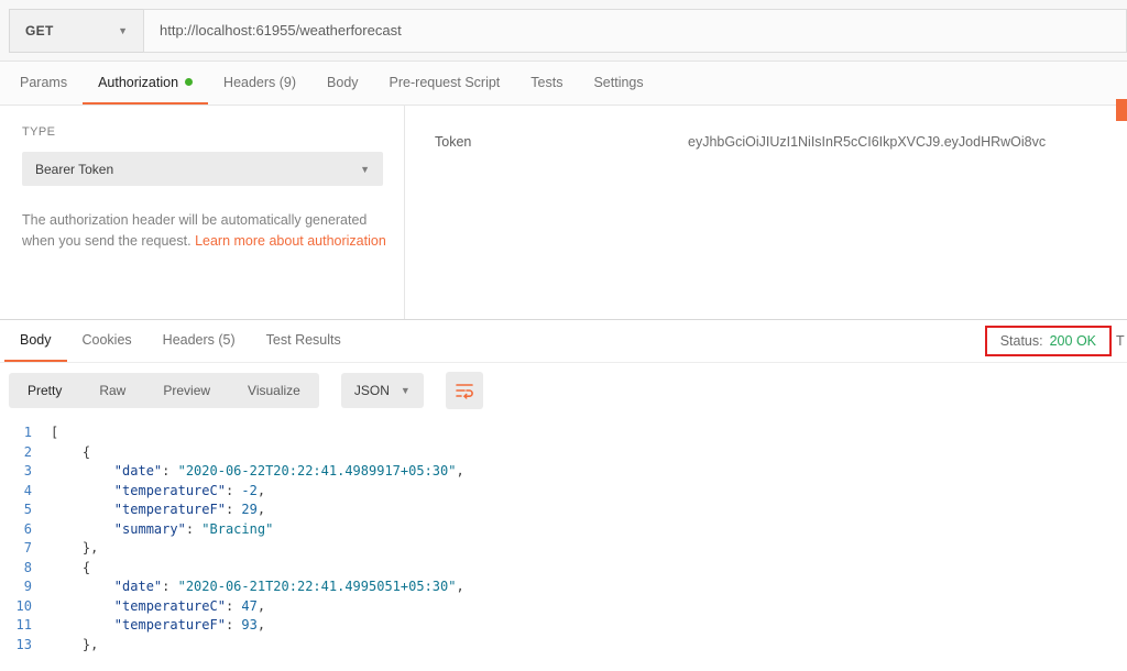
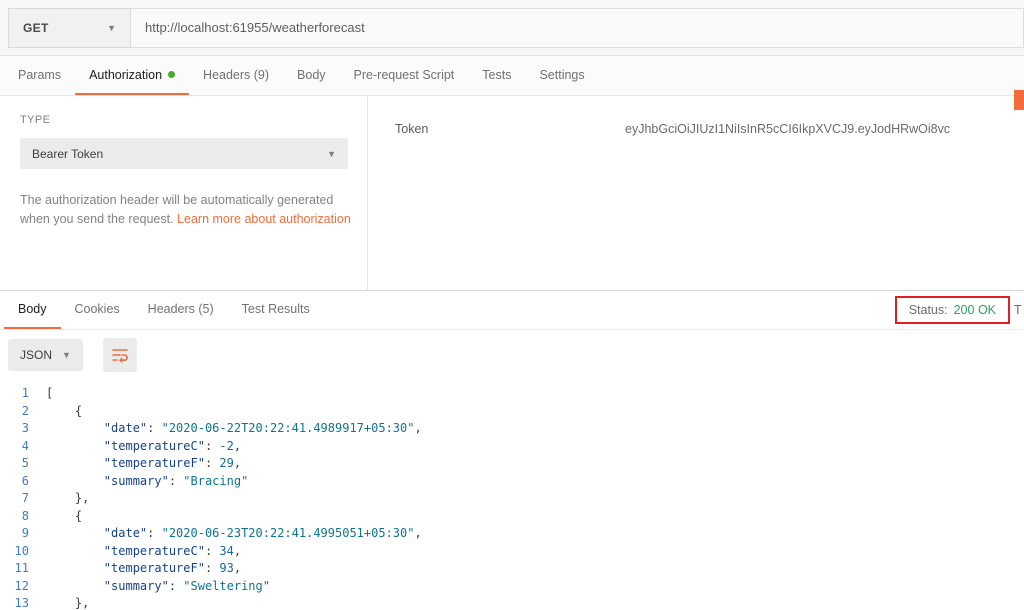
  GET
  ▼
  http://localhost:61955/weatherforecast
  Params
  Authorization
  Headers (9)
  Body
  Pre-request Script
  Tests
  Settings
  TYPE
  Bearer Token
  ▼
  The authorization header will be automatically generated when you send the request. Learn more about authorization
  Token
  eyJhbGciOiJIUzI1NiIsInR5cCI6IkpXVCJ9.eyJodHRwOi8vc
  Body
  Cookies
  Headers (5)
  Test Results
  Status:
  200 OK
  T
- Pretty
- Raw
- Preview
- Visualize
  JSON
  ▼
  1
  [
  2
  {
  3
  "date": "2020-06-22T20:22:41.4989917+05:30",
  4
  "temperatureC": -2,
  5
  "temperatureF": 29,
  6
  "summary": "Bracing"
  7
  },
  8
  {
  9
- "date": "2020-06-21T20:22:41.4995051+05:30",
+ "date": "2020-06-23T20:22:41.4995051+05:30",
  10
- "temperatureC": 47,
+ "temperatureC": 34,
  11
  "temperatureF": 93,
+ 12
+ "summary": "Sweltering"
  13
  },
